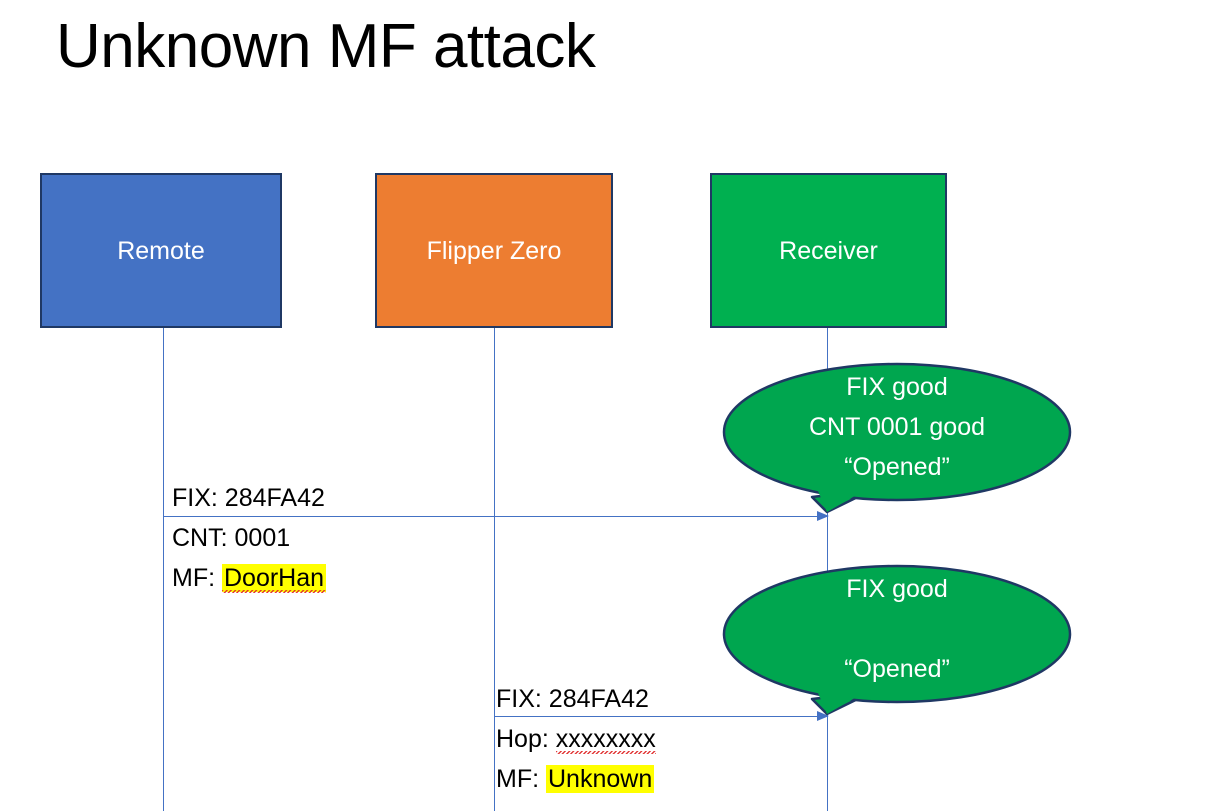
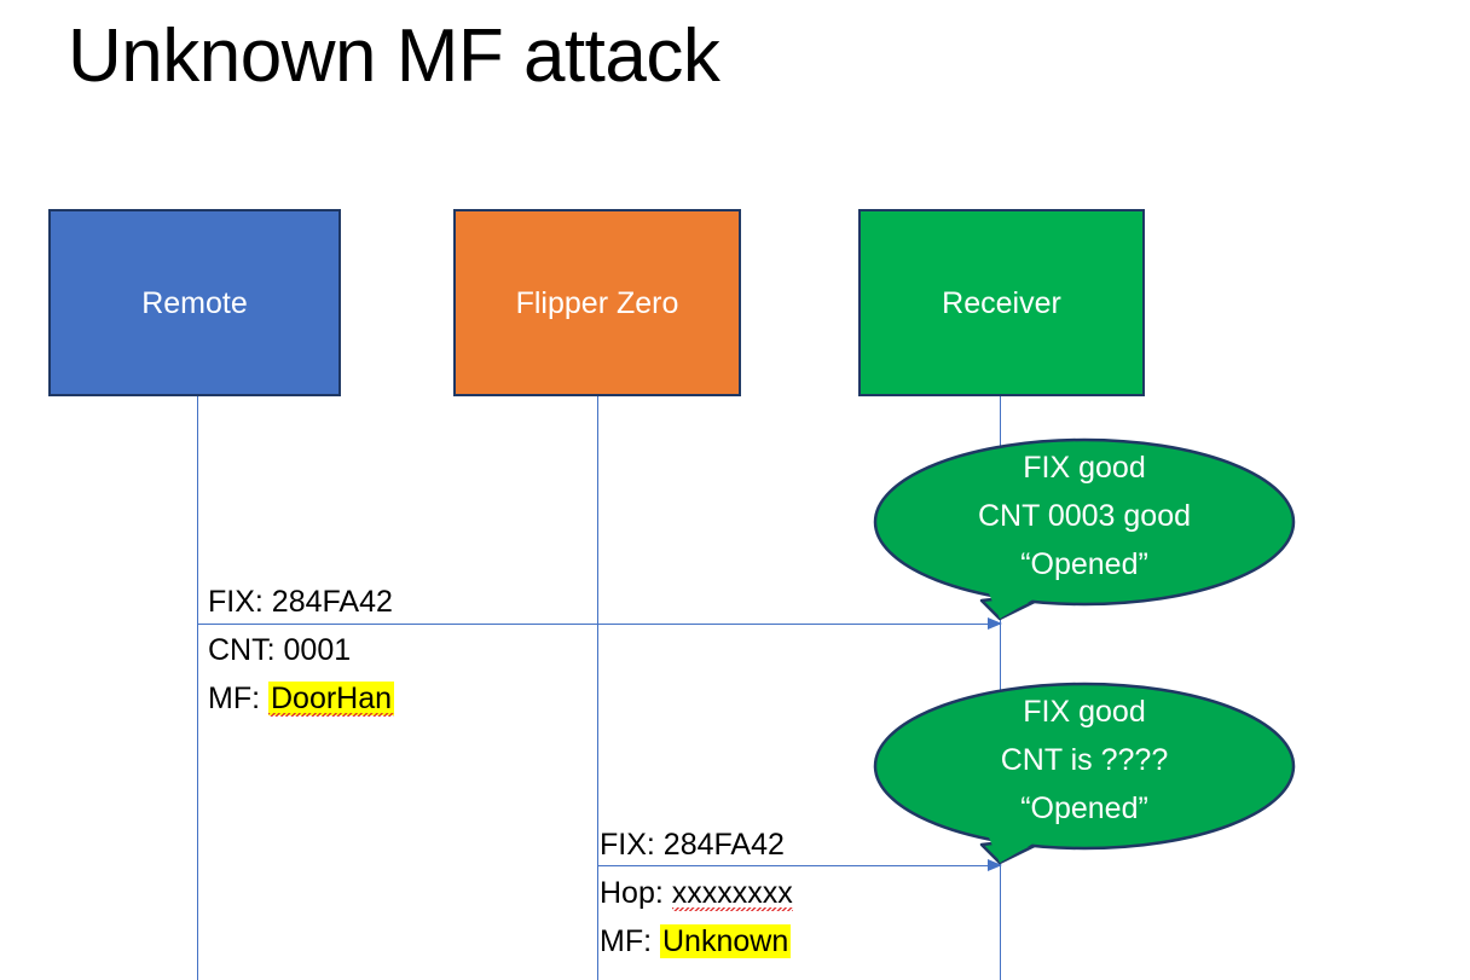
  Unknown MF attack
  Remote
  Flipper Zero
  Receiver
  FIX: 284FA42
  CNT: 0001
  MF: DoorHan
  FIX: 284FA42
  Hop: xxxxxxxx
  MF: Unknown
  FIX good
- CNT 0001 good
+ CNT 0003 good
  “Opened”
  FIX good
+ CNT is ????
  “Opened”
